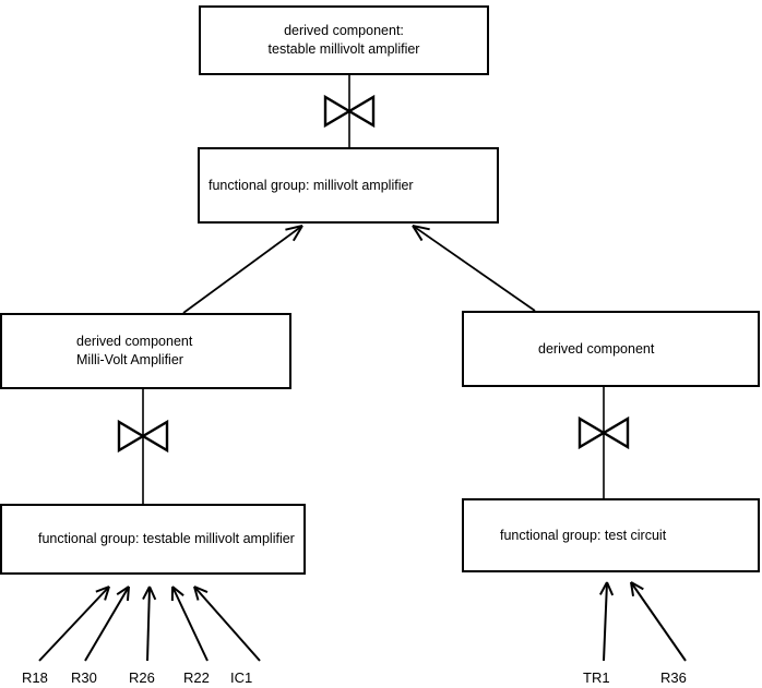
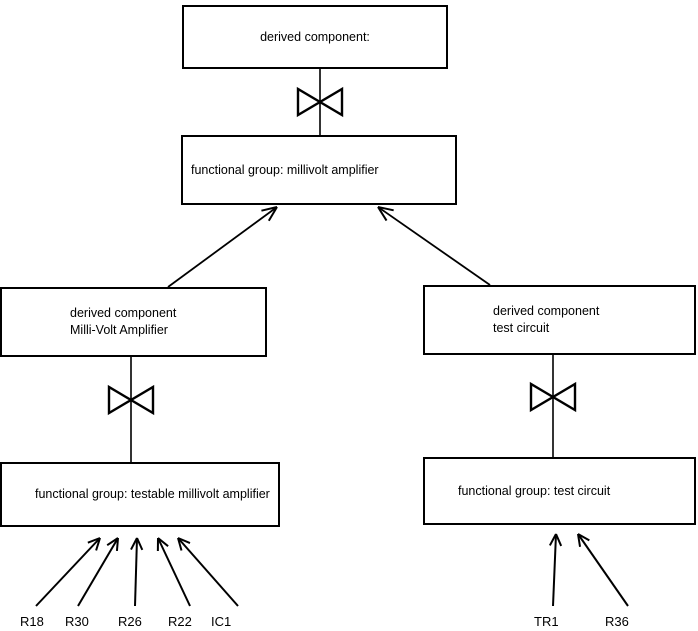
  derived component:
- testable millivolt amplifier
  functional group: millivolt amplifier
  derived component
  Milli-Volt Amplifier
  derived component
+ test circuit
  functional group: testable millivolt amplifier
  functional group: test circuit
  R18
  R30
  R26
  R22
  IC1
  TR1
  R36
